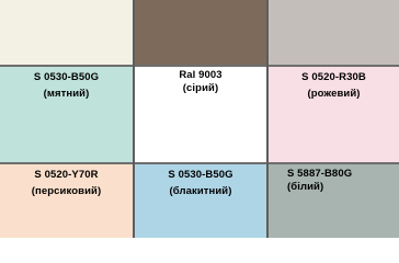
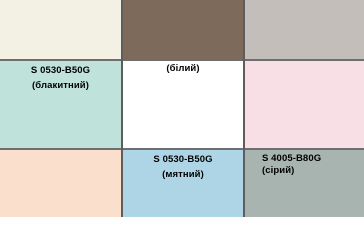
  S 0530-B50G
- (мятний)
+ (блакитний)
- Ral 9003
- (сірий)
+ (білий)
- S 0520-R30B
- (рожевий)
- S 0520-Y70R
- (персиковий)
  S 0530-B50G
- (блакитний)
+ (мятний)
- S 5887-B80G
+ S 4005-B80G
- (білий)
+ (сірий)
